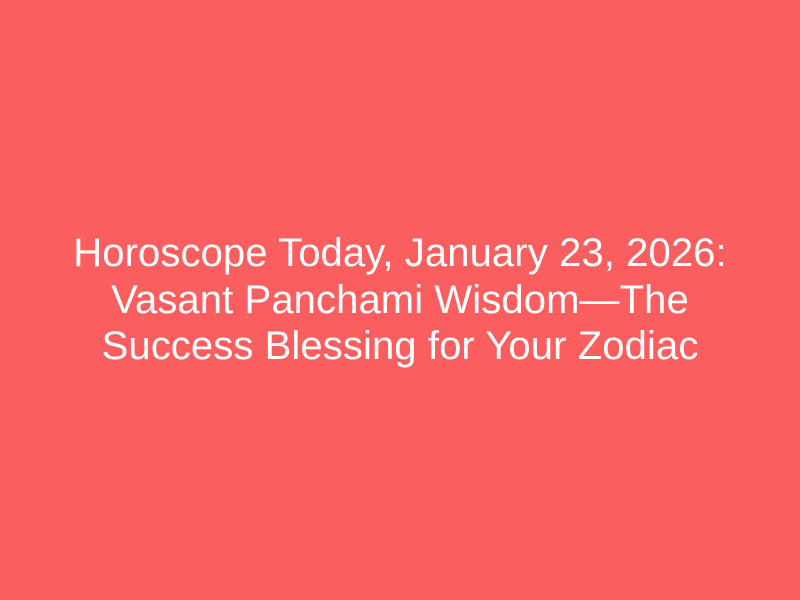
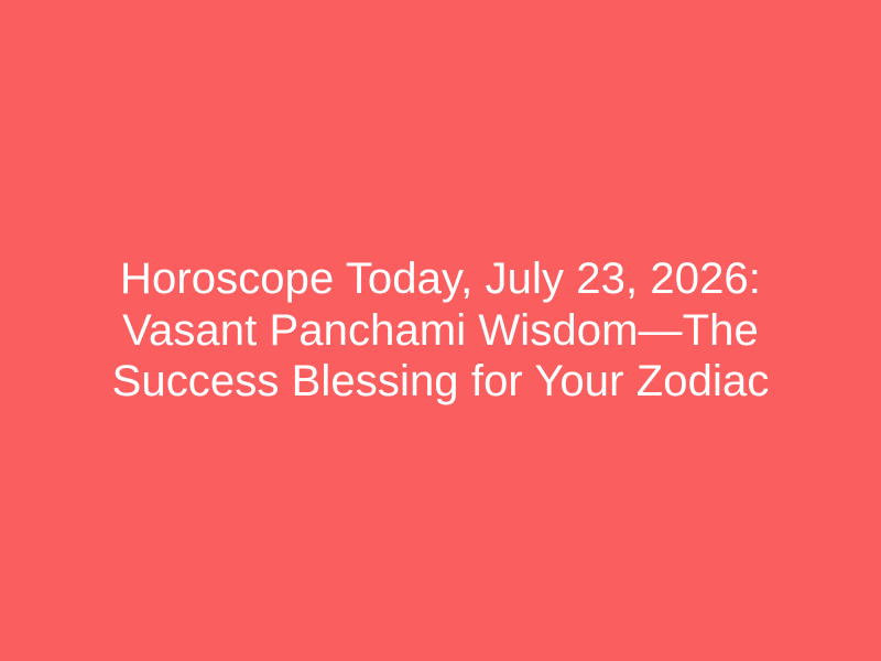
- Horoscope Today, January 23, 2026: Vasant Panchami Wisdom—The Success Blessing for Your Zodiac
+ Horoscope Today, July 23, 2026: Vasant Panchami Wisdom—The Success Blessing for Your Zodiac
